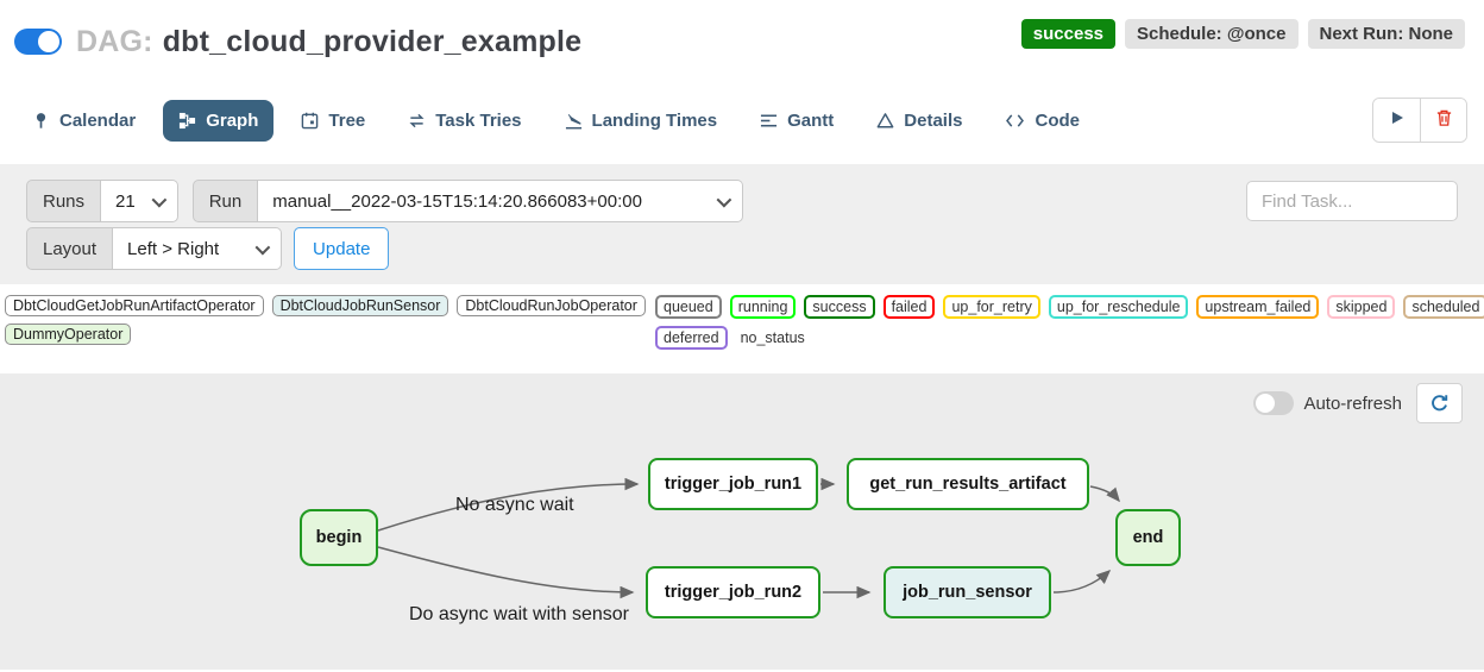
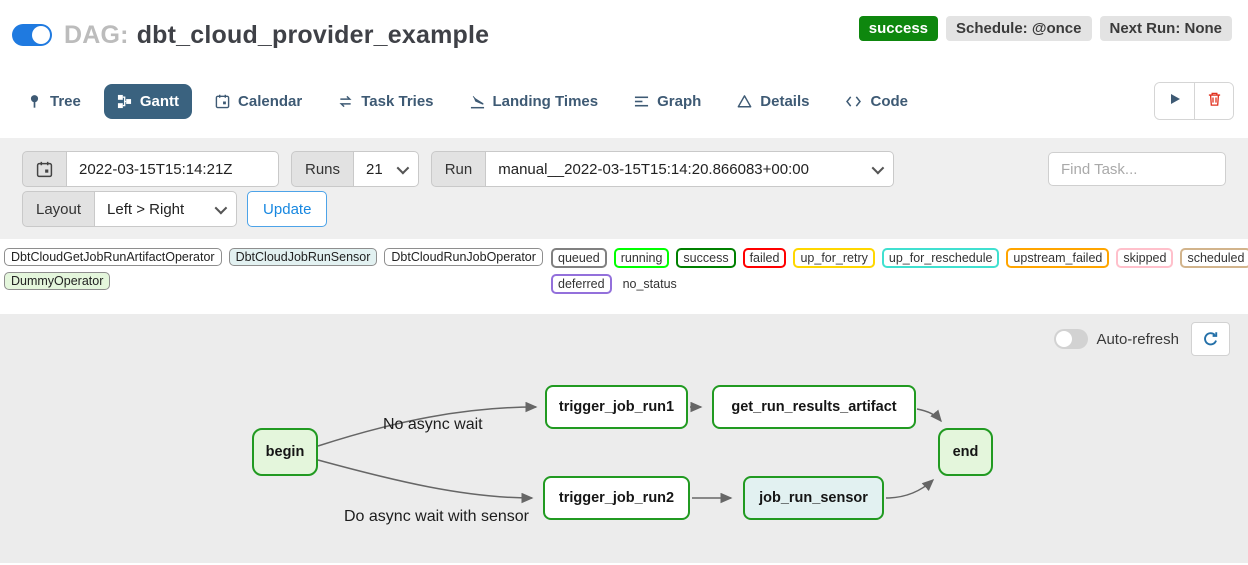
  DAG:
  dbt_cloud_provider_example
  success
  Schedule: @once
  Next Run: None
- Calendar
+ Tree
- Graph
+ Gantt
- Tree
+ Calendar
  Task Tries
  Landing Times
- Gantt
+ Graph
  Details
  Code
+ 2022-03-15T15:14:21Z
  Runs
  21
  Run
  manual__2022-03-15T15:14:20.866083+00:00
  Find Task...
  Layout
  Left > Right
  Update
  DbtCloudGetJobRunArtifactOperator
  DbtCloudJobRunSensor
  DbtCloudRunJobOperator
  DummyOperator
  queued
  running
  success
  failed
  up_for_retry
  up_for_reschedule
  upstream_failed
  skipped
  scheduled
  deferred
  no_status
  begin
  trigger_job_run1
  get_run_results_artifact
  trigger_job_run2
  job_run_sensor
  end
  No async wait
  Do async wait with sensor
  Auto-refresh
